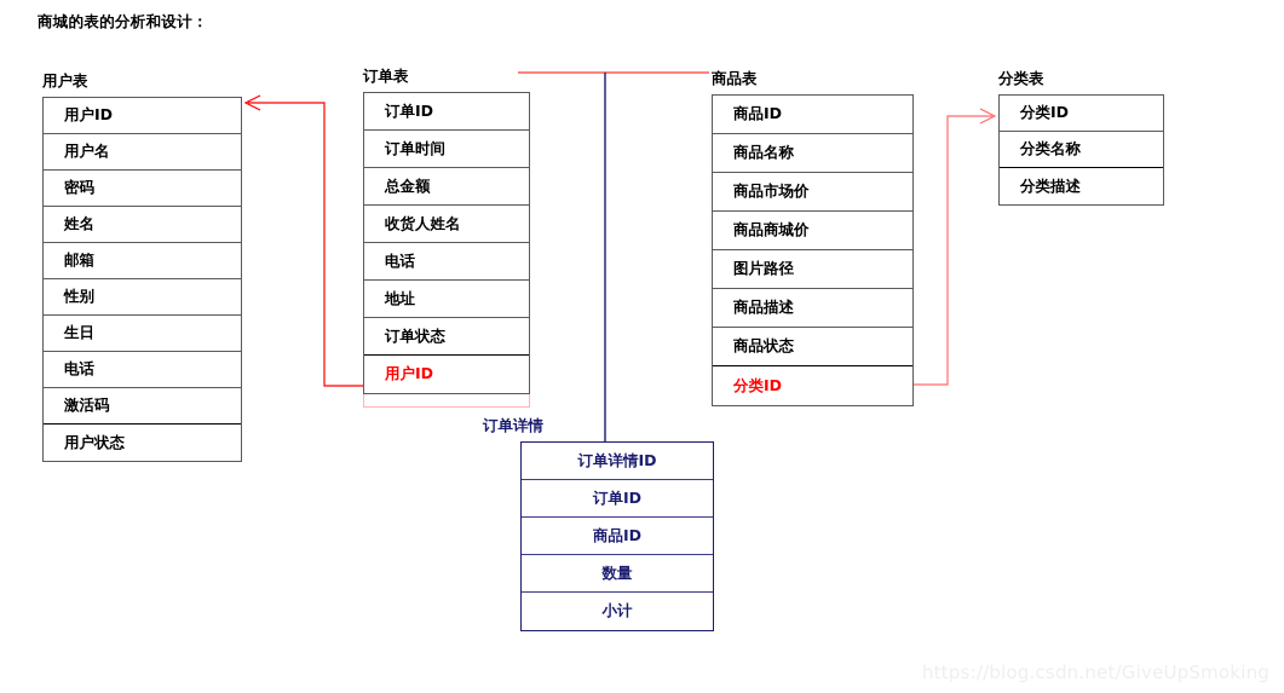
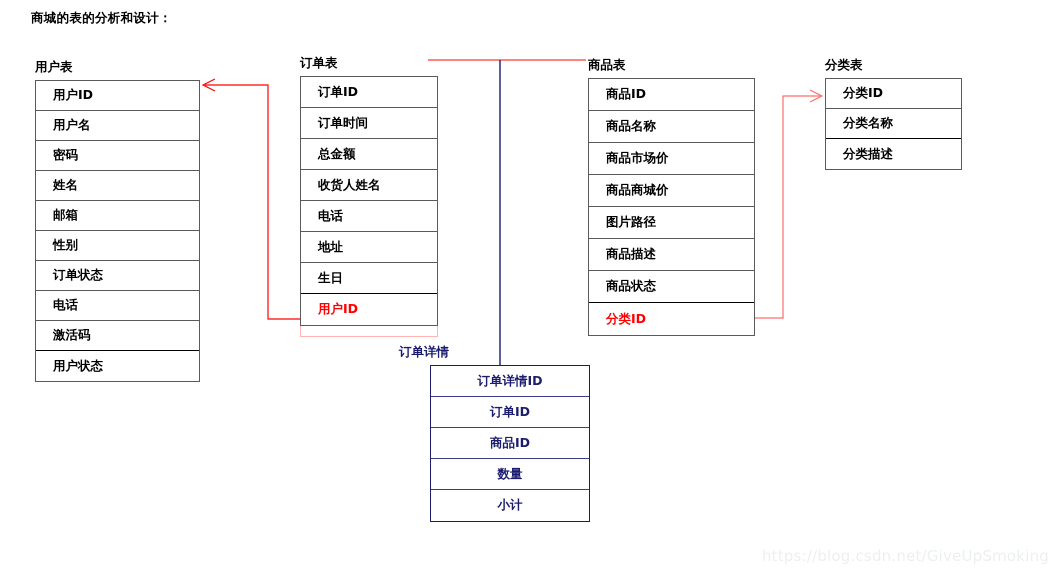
  商城的表的分析和设计：
  用户表
  用户ID
  用户名
  密码
  姓名
  邮箱
  性别
- 生日
+ 订单状态
  电话
  激活码
  用户状态
  订单表
  订单ID
  订单时间
  总金额
  收货人姓名
  电话
  地址
- 订单状态
+ 生日
  用户ID
  商品表
  商品ID
  商品名称
  商品市场价
  商品商城价
  图片路径
  商品描述
  商品状态
  分类ID
  分类表
  分类ID
  分类名称
  分类描述
  订单详情
  订单详情ID
  订单ID
  商品ID
  数量
  小计
